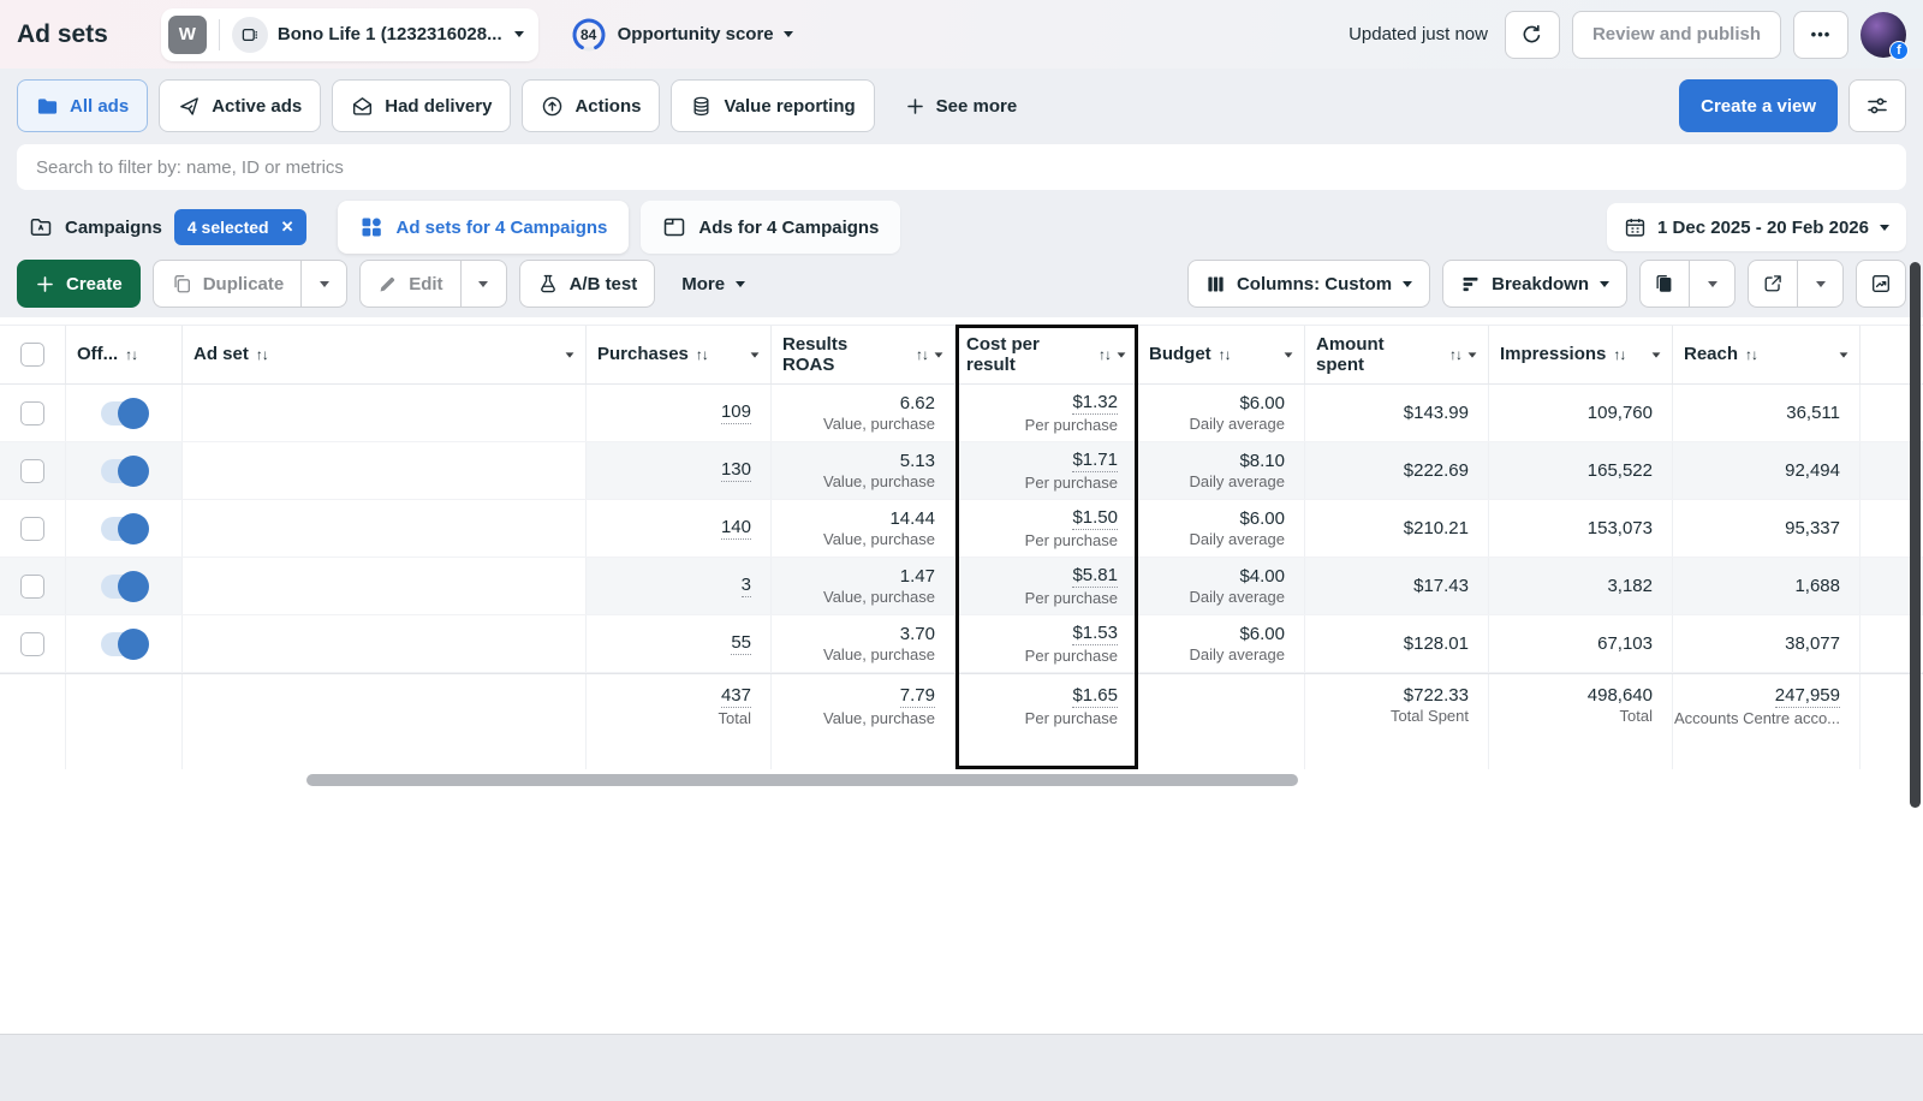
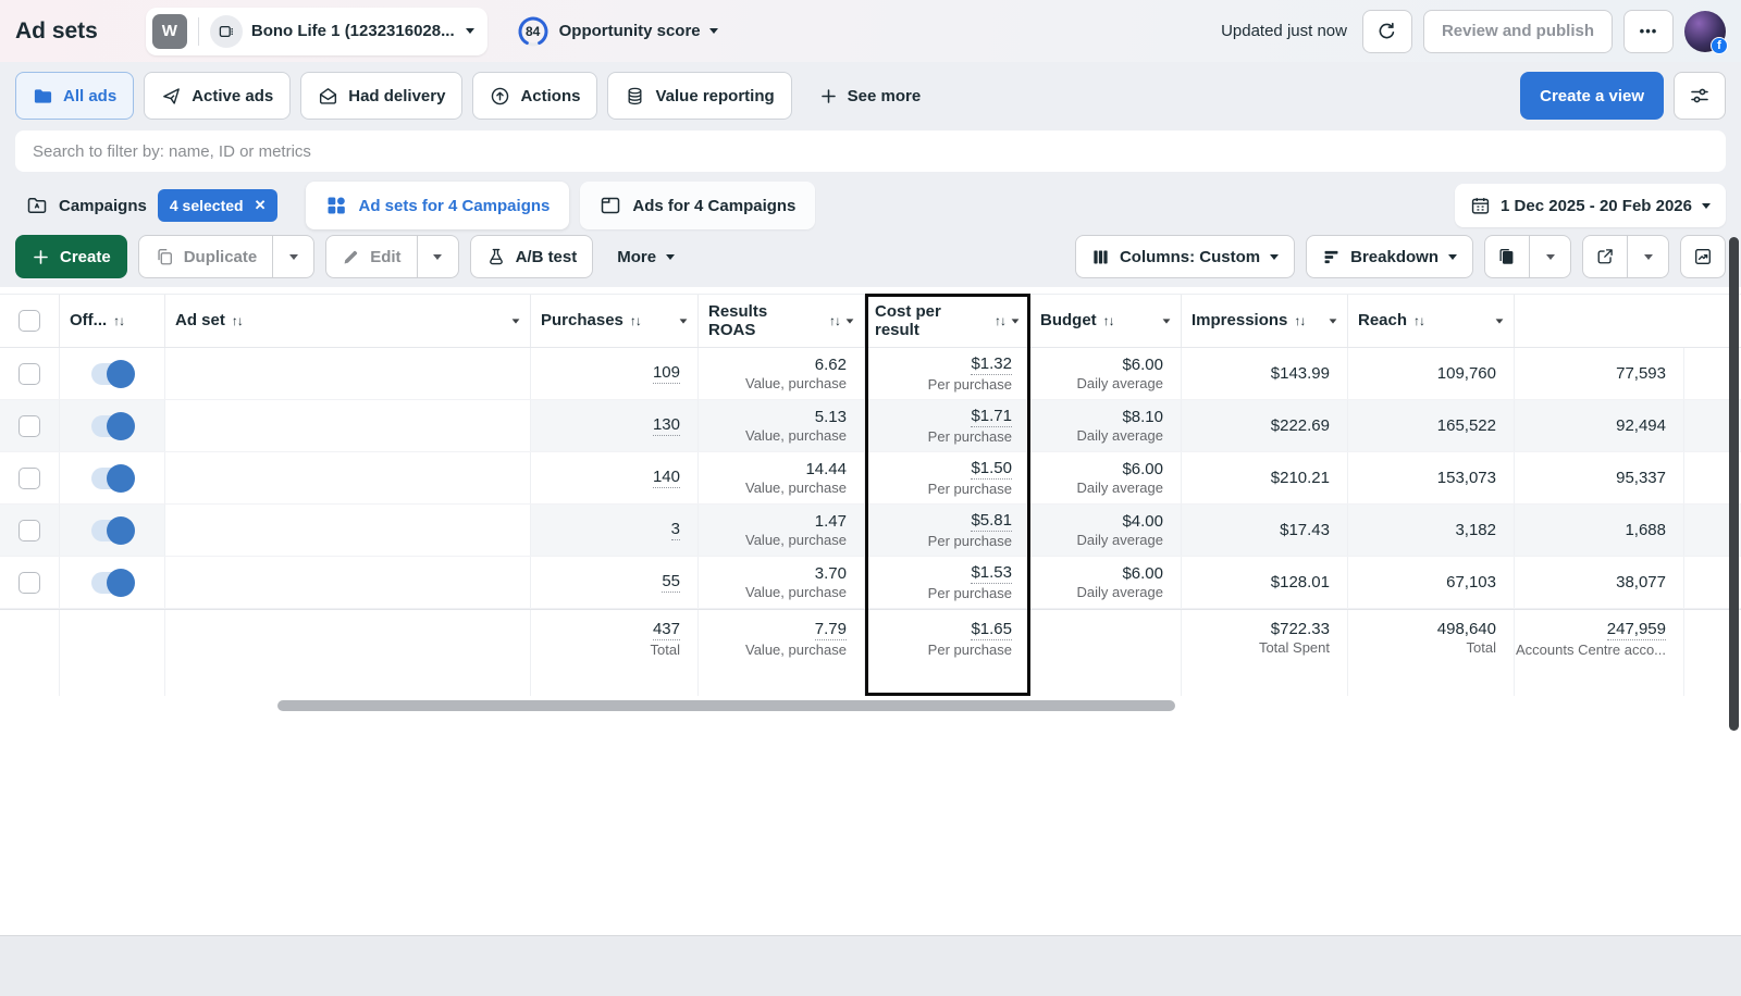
  Ad sets
  W
  Bono Life 1 (1232316028...
  84
  Opportunity score
  Updated just now
  Review and publish
  •••
  f
  All ads
  Active ads
  Had delivery
  Actions
  Value reporting
  See more
  Create a view
  Search to filter by: name, ID or metrics
  Campaigns
  4 selected
  ✕
  Ad sets for 4 Campaigns
  Ads for 4 Campaigns
  1 Dec 2025 - 20 Feb 2026
  Create
  Duplicate
  Edit
  A/B test
  More
  Columns: Custom
  Breakdown
  Off...
  Ad set
  Purchases
  Results ROAS
  Cost per result
  Budget
- Amount spent
  Impressions
  Reach
  109
  6.62
  Value, purchase
  $1.32
  Per purchase
  $6.00
  Daily average
  $143.99
  109,760
- 36,511
+ 77,593
  130
  5.13
  Value, purchase
  $1.71
  Per purchase
  $8.10
  Daily average
  $222.69
  165,522
  92,494
  140
  14.44
  Value, purchase
  $1.50
  Per purchase
  $6.00
  Daily average
  $210.21
  153,073
  95,337
  3
  1.47
  Value, purchase
  $5.81
  Per purchase
  $4.00
  Daily average
  $17.43
  3,182
  1,688
  55
  3.70
  Value, purchase
  $1.53
  Per purchase
  $6.00
  Daily average
  $128.01
  67,103
  38,077
  437
  Total
  7.79
  Value, purchase
  $1.65
  Per purchase
  $722.33
  Total Spent
  498,640
  Total
  247,959
  Accounts Centre acco...
